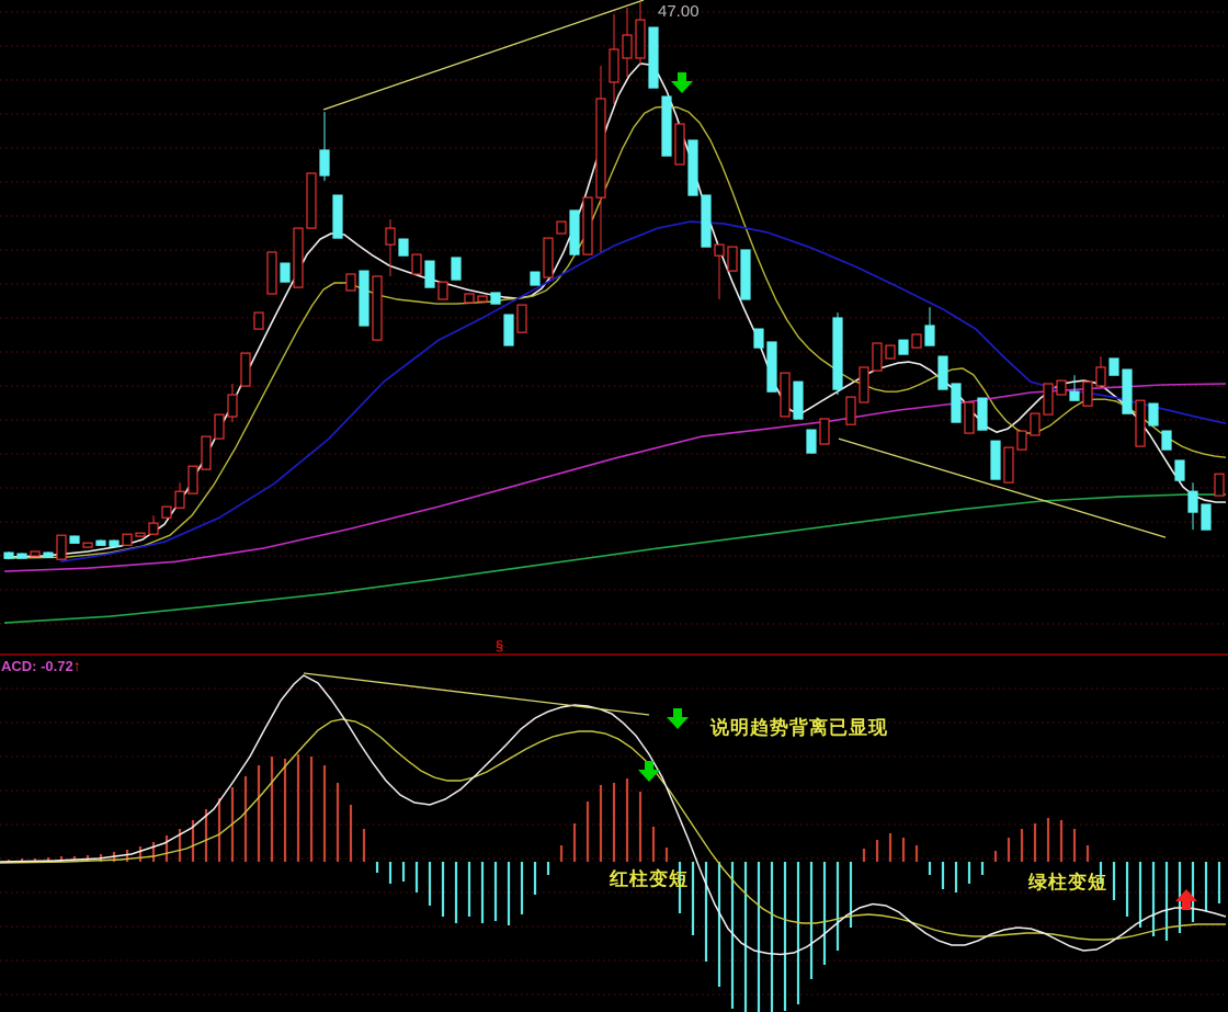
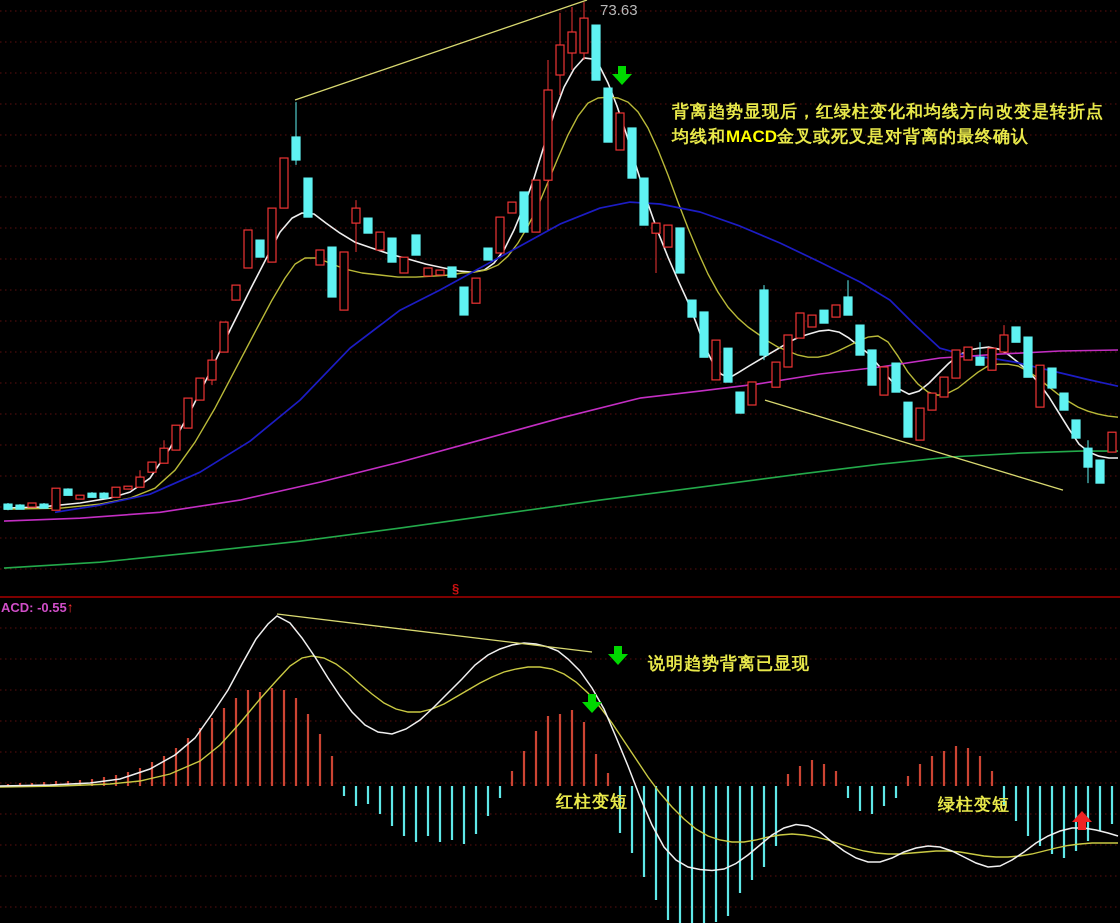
- 47.00
+ 73.63
+ 背离趋势显现后，红绿柱变化和均线方向改变是转折点
+ 均线和MACD金叉或死叉是对背离的最终确认
- ACD: -0.72↑
+ ACD: -0.55↑
  §
  说明趋势背离已显现
  红柱变短
  绿柱变短
